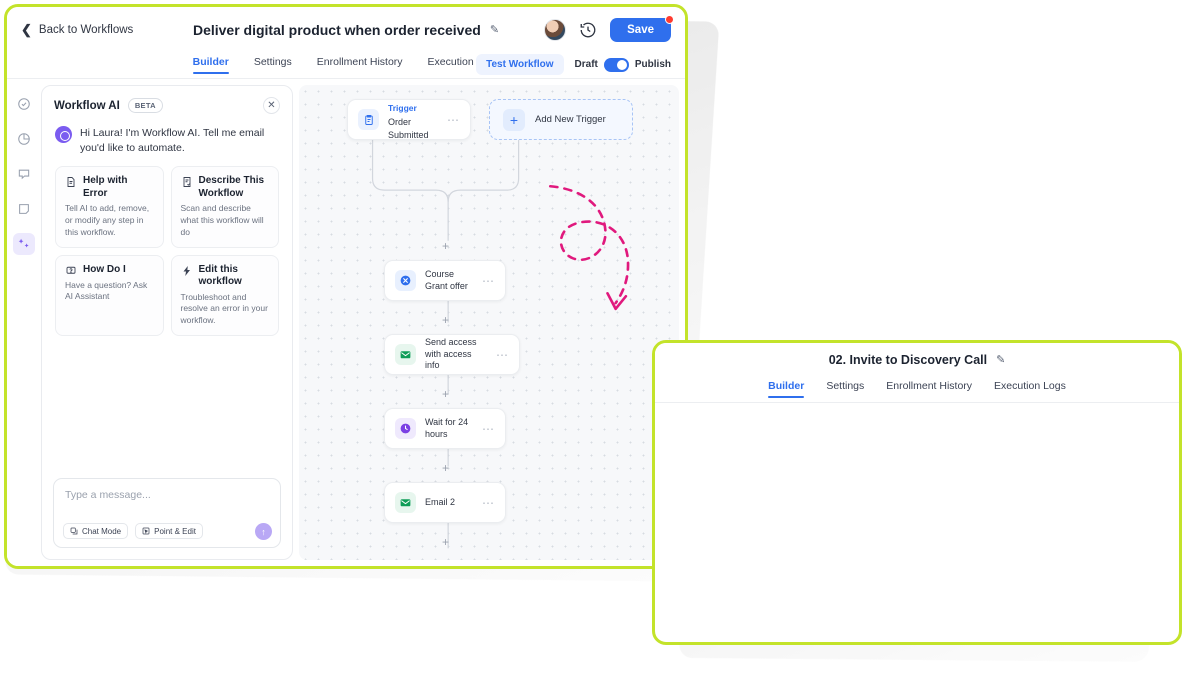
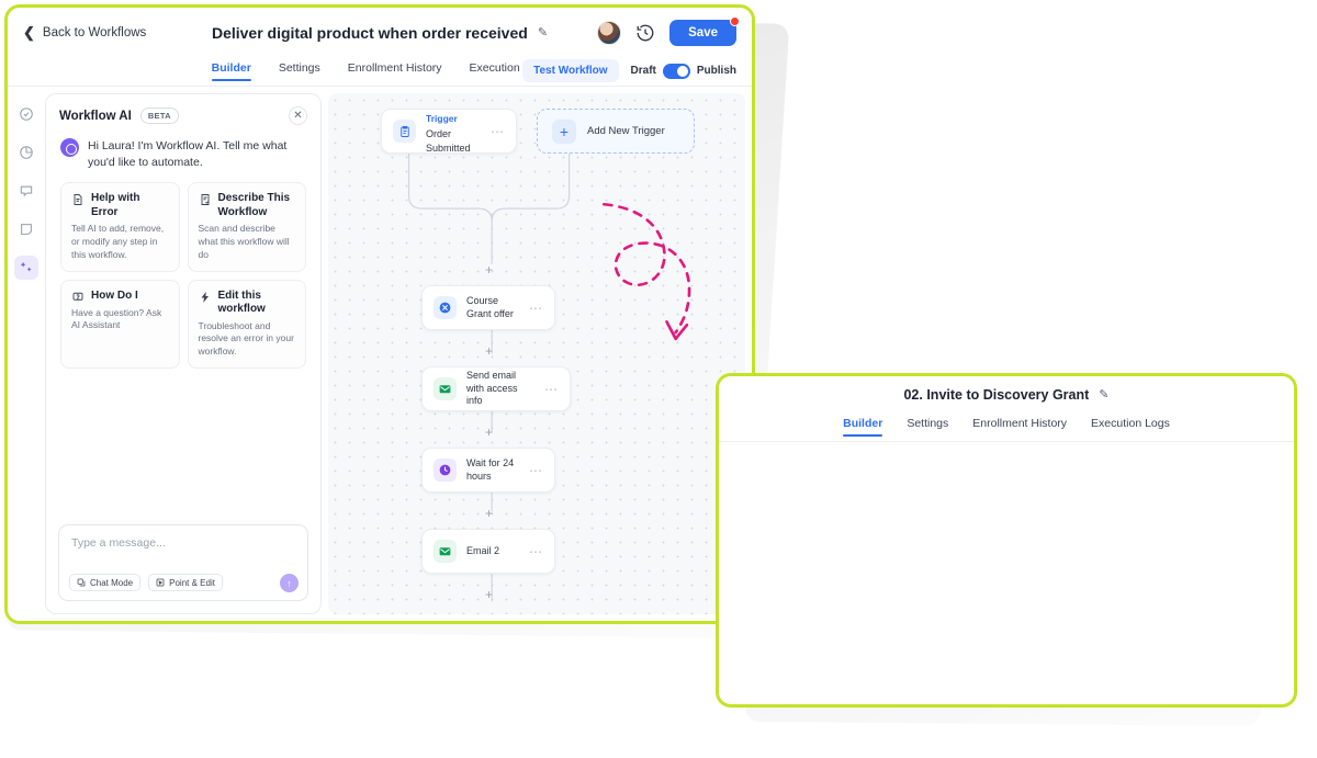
  ❮
  Back to Workflows
  Deliver digital product when order received
  ✎
  Save
  Builder
  Settings
  Enrollment History
  Test Workflow
  Draft
  Publish
  Workflow AI
  BETA
  ✕
- Hi Laura! I'm Workflow AI. Tell me email you'd like to automate.
+ Hi Laura! I'm Workflow AI. Tell me what you'd like to automate.
  Help with Error
  Tell AI to add, remove, or modify any step in this workflow.
  Describe This Workflow
  Scan and describe what this workflow will do
  How Do I
  Have a question? Ask AI Assistant
  Edit this workflow
  Troubleshoot and resolve an error in your workflow.
  Type a message...
  Chat Mode
  Point & Edit
  ↑
  Trigger
  Order Submitted
  ⋯
  +
  Add New Trigger
  +
  Course Grant offer
  ⋯
  +
- Send access with access info
+ Send email with access info
  ⋯
  +
  Wait for 24 hours
  ⋯
  +
  Email 2
  ⋯
  +
- 02. Invite to Discovery Call
+ 02. Invite to Discovery Grant
  ✎
  Builder
  Settings
  Enrollment History
  Execution Logs
